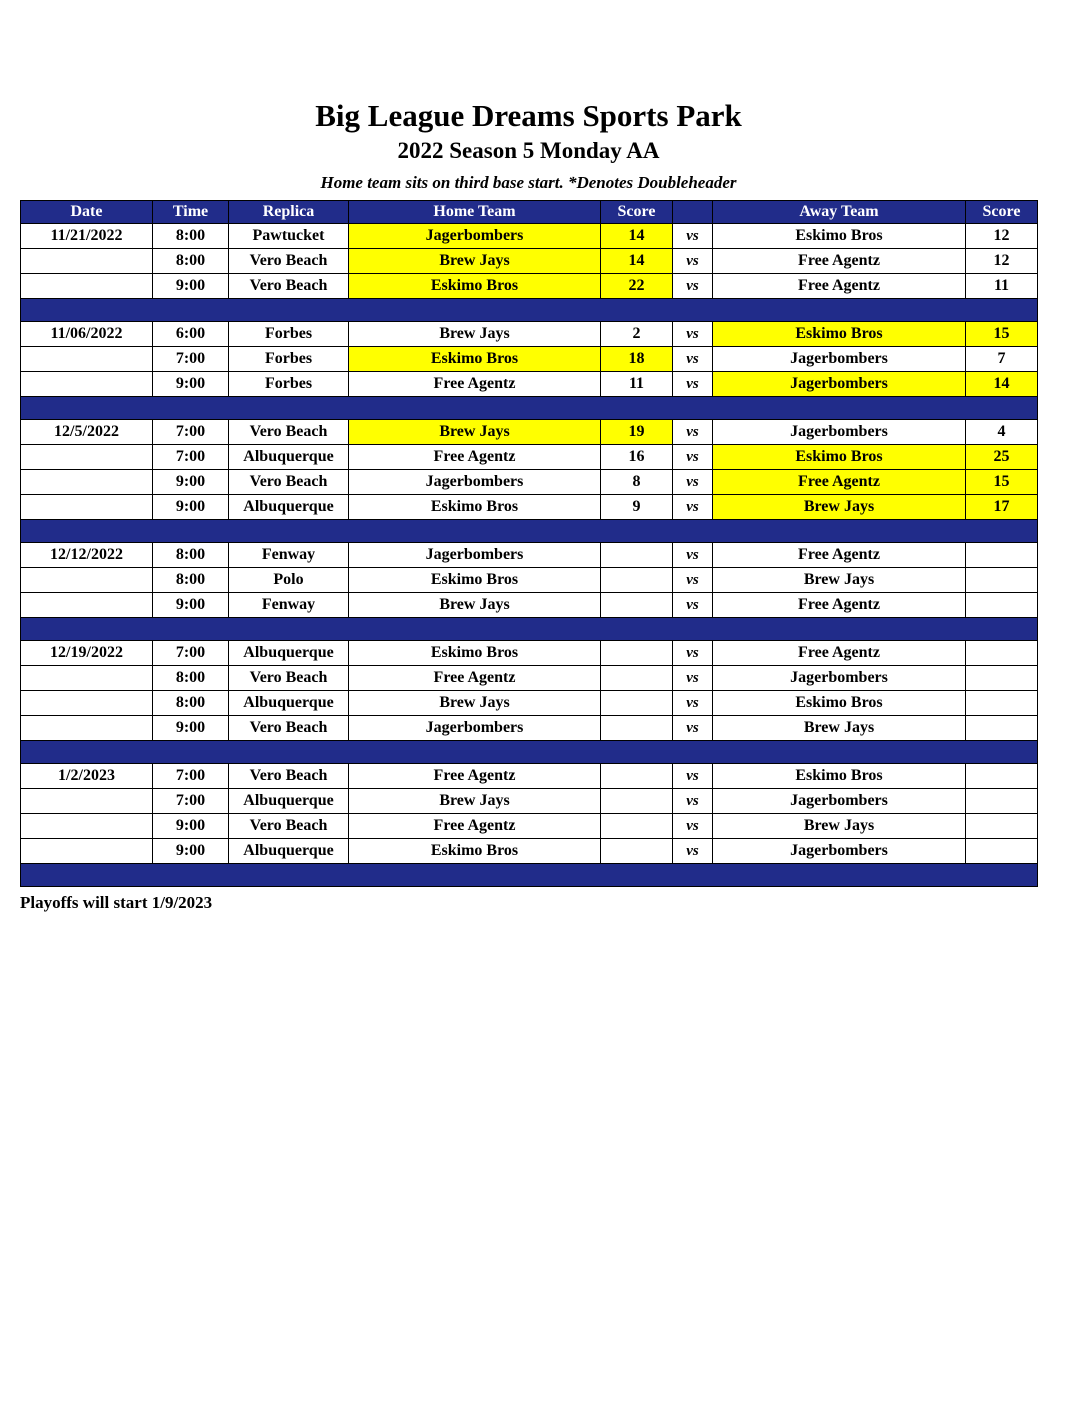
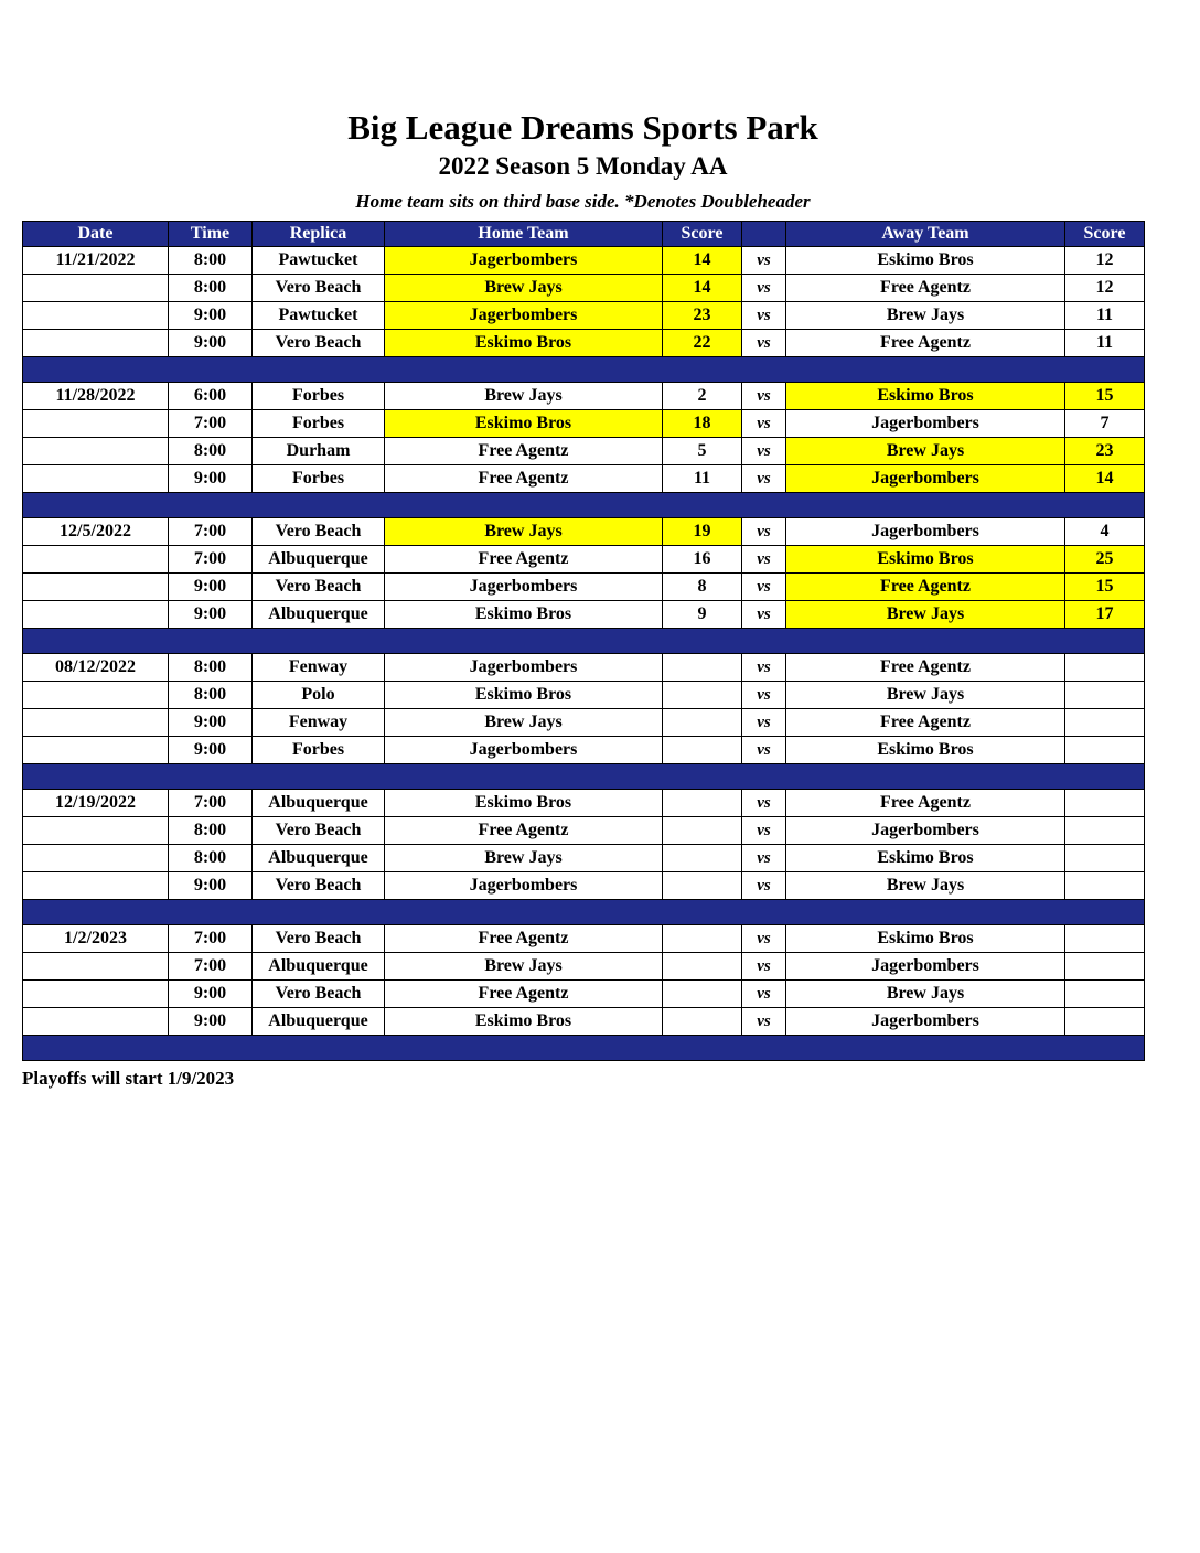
  Big League Dreams Sports Park
  2022 Season 5 Monday AA
- Home team sits on third base start. *Denotes Doubleheader
+ Home team sits on third base side. *Denotes Doubleheader
  Date	Time	Replica	Home Team	Score		Away Team	Score
  11/21/2022	8:00	Pawtucket	Jagerbombers	14	vs	Eskimo Bros	12
  	8:00	Vero Beach	Brew Jays	14	vs	Free Agentz	12
+ 	9:00	Pawtucket	Jagerbombers	23	vs	Brew Jays	11
  	9:00	Vero Beach	Eskimo Bros	22	vs	Free Agentz	11
- 11/06/2022	6:00	Forbes	Brew Jays	2	vs	Eskimo Bros	15
+ 11/28/2022	6:00	Forbes	Brew Jays	2	vs	Eskimo Bros	15
  	7:00	Forbes	Eskimo Bros	18	vs	Jagerbombers	7
+ 	8:00	Durham	Free Agentz	5	vs	Brew Jays	23
  	9:00	Forbes	Free Agentz	11	vs	Jagerbombers	14
  12/5/2022	7:00	Vero Beach	Brew Jays	19	vs	Jagerbombers	4
  	7:00	Albuquerque	Free Agentz	16	vs	Eskimo Bros	25
  	9:00	Vero Beach	Jagerbombers	8	vs	Free Agentz	15
  	9:00	Albuquerque	Eskimo Bros	9	vs	Brew Jays	17
- 12/12/2022	8:00	Fenway	Jagerbombers		vs	Free Agentz
+ 08/12/2022	8:00	Fenway	Jagerbombers		vs	Free Agentz
  	8:00	Polo	Eskimo Bros		vs	Brew Jays
  	9:00	Fenway	Brew Jays		vs	Free Agentz
+ 	9:00	Forbes	Jagerbombers		vs	Eskimo Bros
  12/19/2022	7:00	Albuquerque	Eskimo Bros		vs	Free Agentz
  	8:00	Vero Beach	Free Agentz		vs	Jagerbombers
  	8:00	Albuquerque	Brew Jays		vs	Eskimo Bros
  	9:00	Vero Beach	Jagerbombers		vs	Brew Jays
  1/2/2023	7:00	Vero Beach	Free Agentz		vs	Eskimo Bros
  	7:00	Albuquerque	Brew Jays		vs	Jagerbombers
  	9:00	Vero Beach	Free Agentz		vs	Brew Jays
  	9:00	Albuquerque	Eskimo Bros		vs	Jagerbombers
  Playoffs will start 1/9/2023
